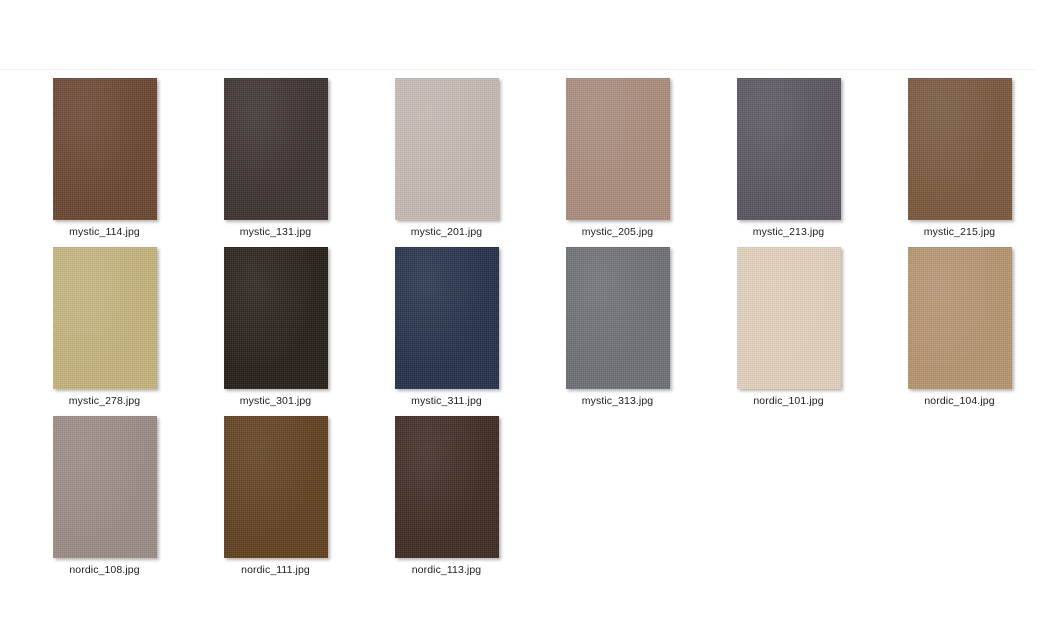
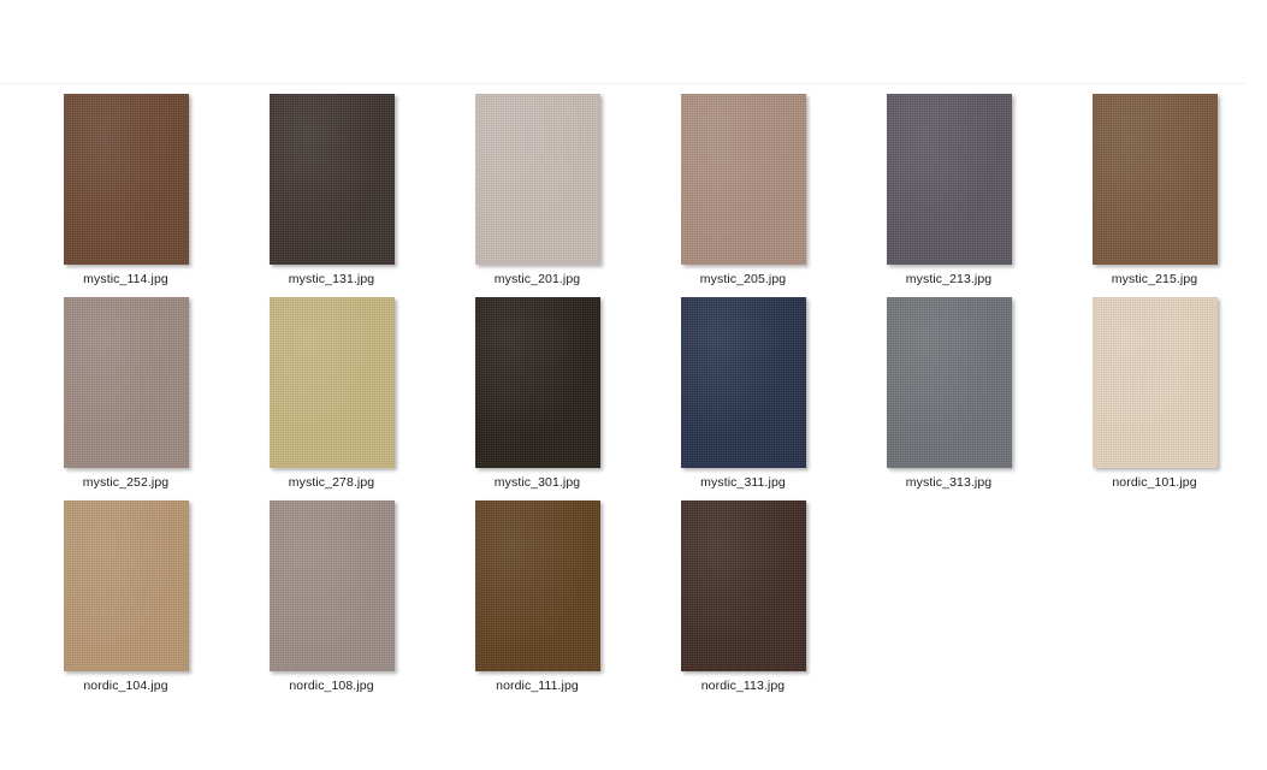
  mystic_114.jpg
  mystic_131.jpg
  mystic_201.jpg
  mystic_205.jpg
  mystic_213.jpg
  mystic_215.jpg
+ mystic_252.jpg
  mystic_278.jpg
  mystic_301.jpg
  mystic_311.jpg
  mystic_313.jpg
  nordic_101.jpg
  nordic_104.jpg
  nordic_108.jpg
  nordic_111.jpg
  nordic_113.jpg
